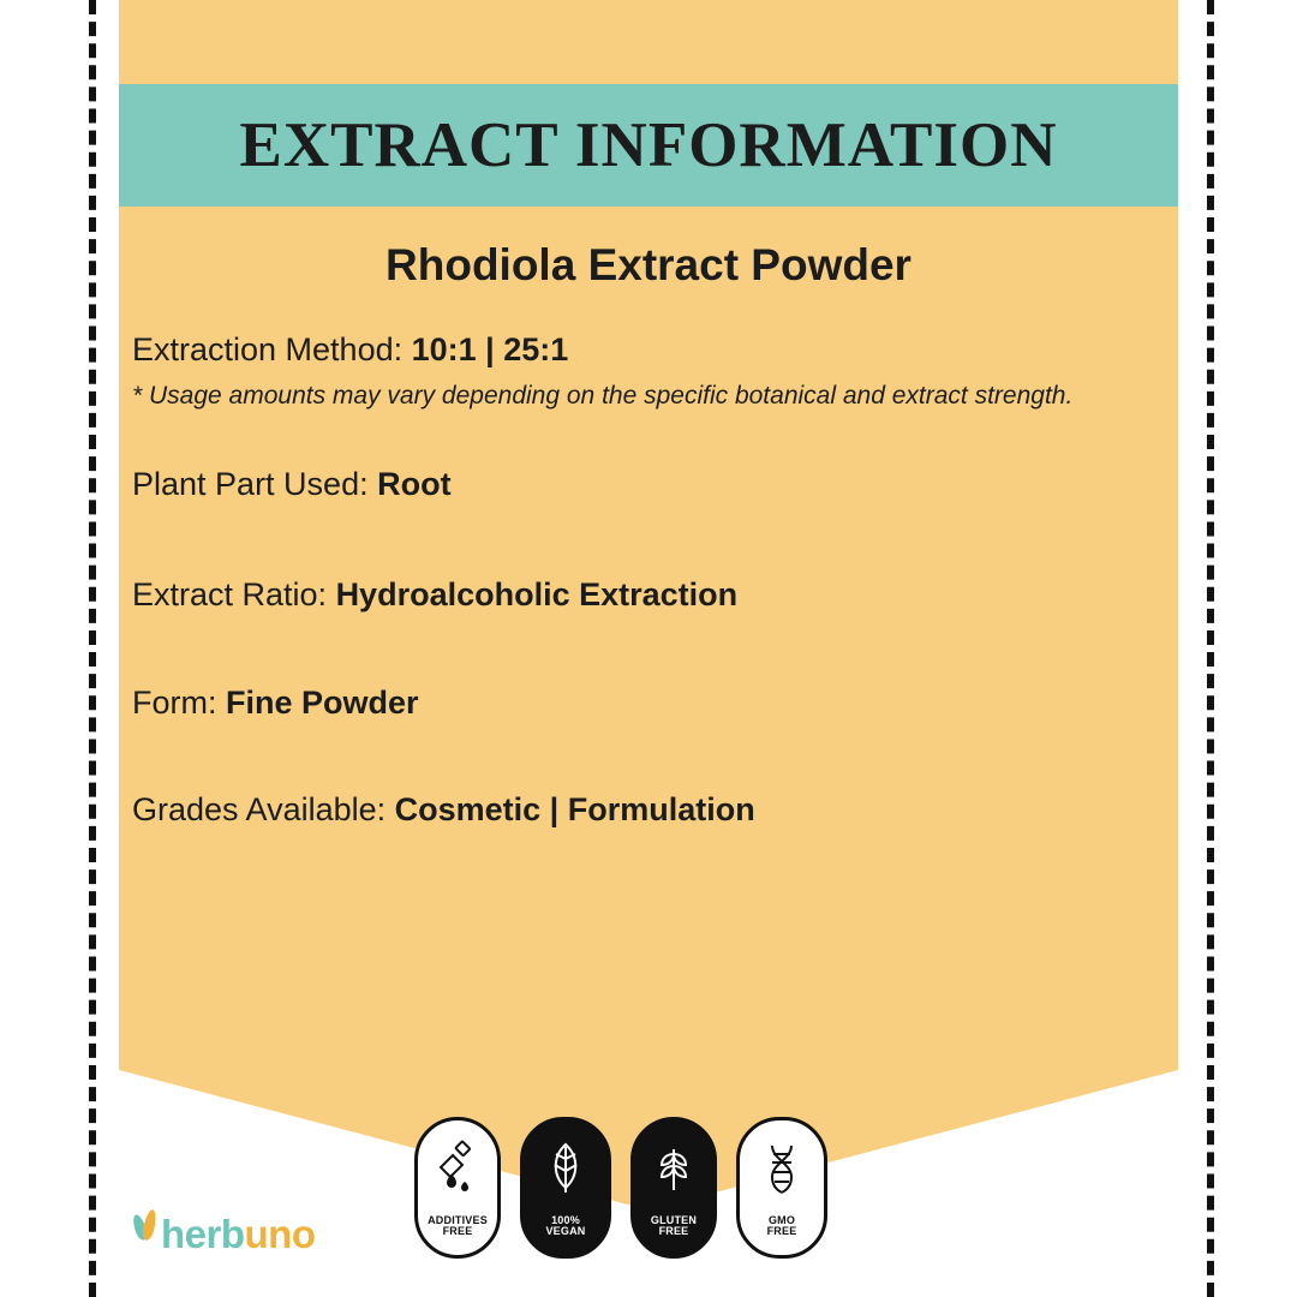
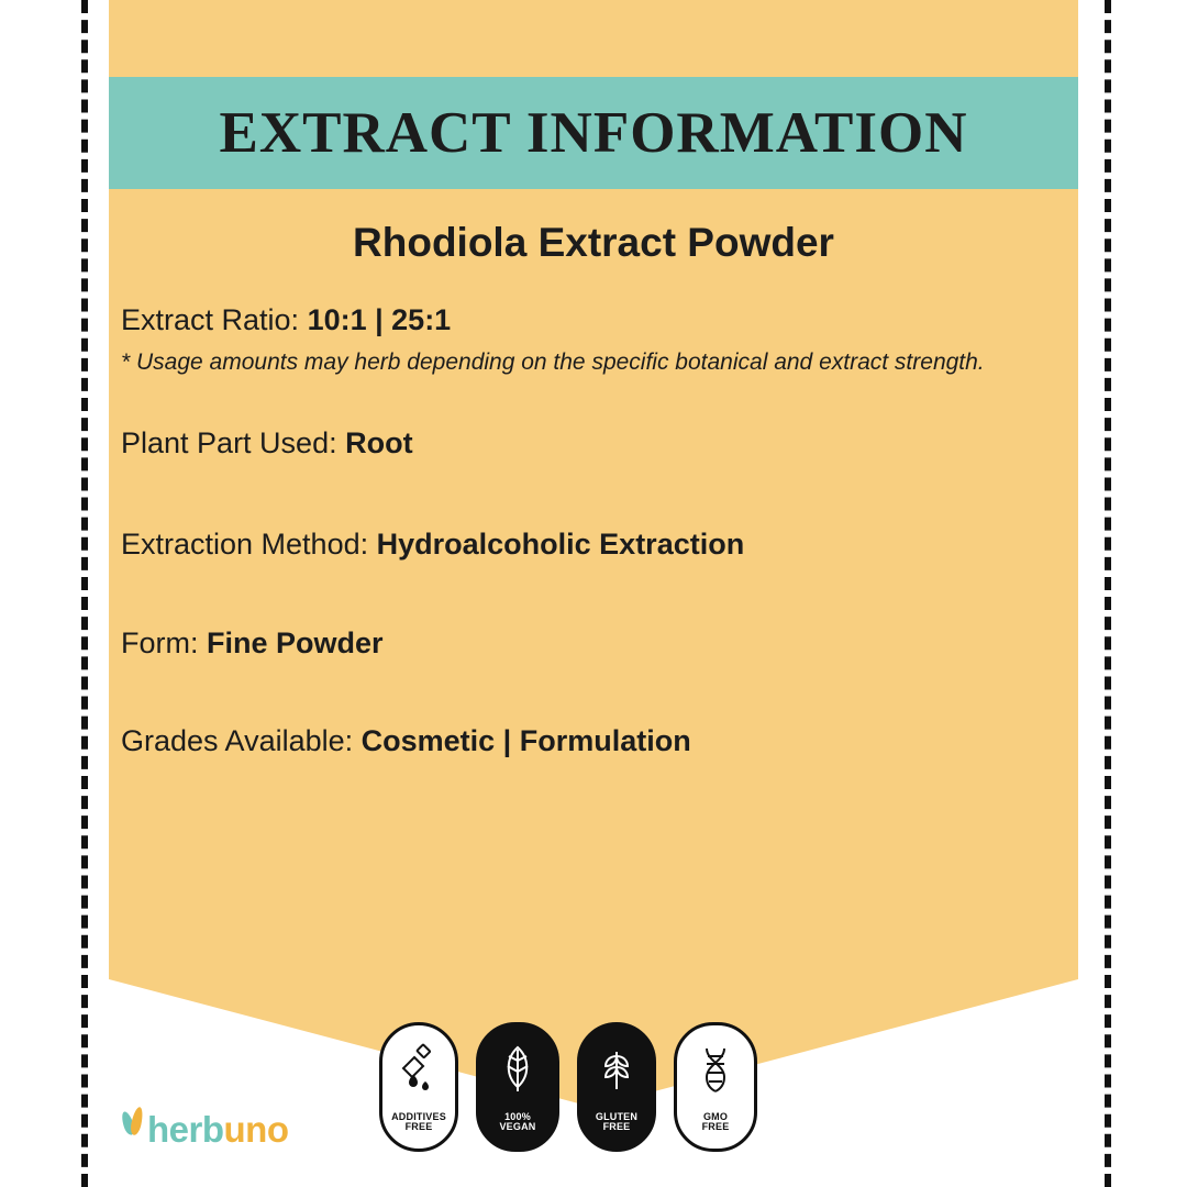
  EXTRACT INFORMATION
  Rhodiola Extract Powder
- Extraction Method: 10:1 | 25:1
+ Extract Ratio: 10:1 | 25:1
- * Usage amounts may vary depending on the specific botanical and extract strength.
+ * Usage amounts may herb depending on the specific botanical and extract strength.
  Plant Part Used: Root
- Extract Ratio: Hydroalcoholic Extraction
+ Extraction Method: Hydroalcoholic Extraction
  Form: Fine Powder
  Grades Available: Cosmetic | Formulation
  herb
  uno
  ADDITIVES
  FREE
  100%
  VEGAN
  GLUTEN
  FREE
  GMO
  FREE
